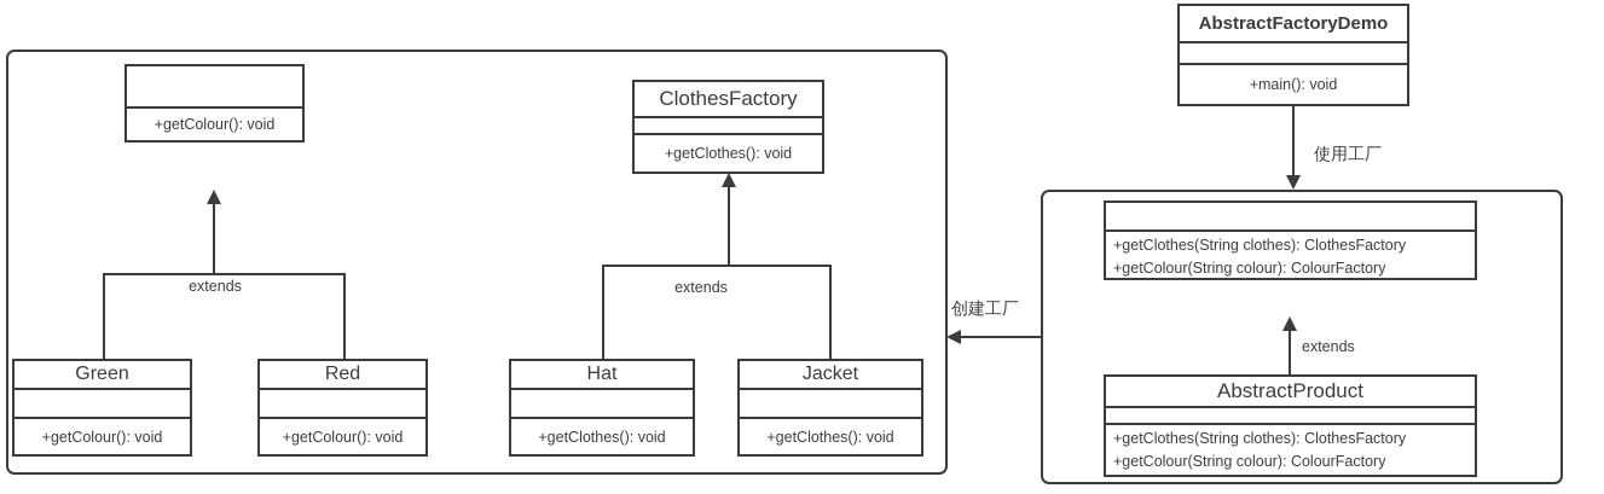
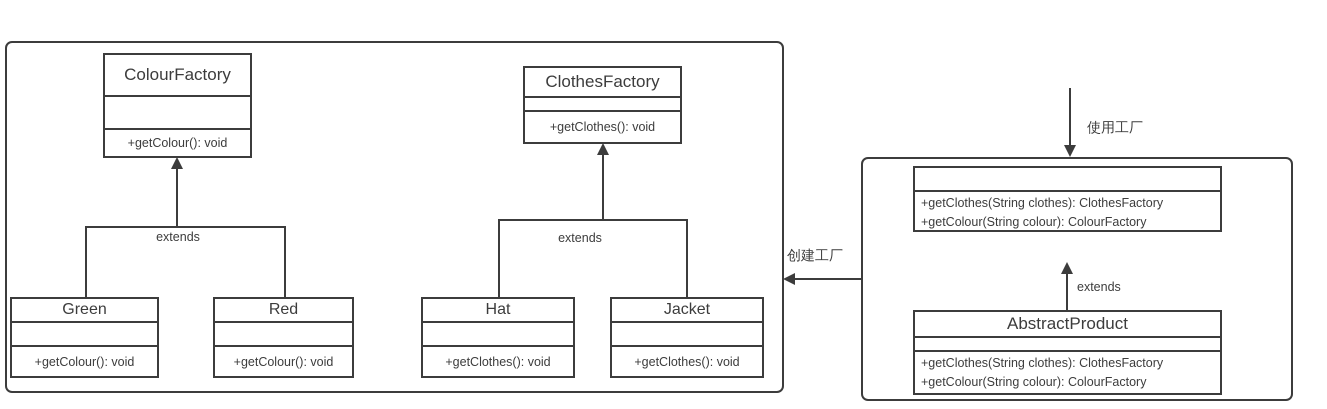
  extends
  extends
  使用工厂
  创建工厂
  extends
+ ColourFactory
  +getColour(): void
  ClothesFactory
  +getClothes(): void
  Green
  +getColour(): void
  Red
  +getColour(): void
  Hat
  +getClothes(): void
  Jacket
  +getClothes(): void
- AbstractFactoryDemo
- +main(): void
  +getClothes(String clothes): ClothesFactory
  +getColour(String colour): ColourFactory
  AbstractProduct
  +getClothes(String clothes): ClothesFactory
  +getColour(String colour): ColourFactory
